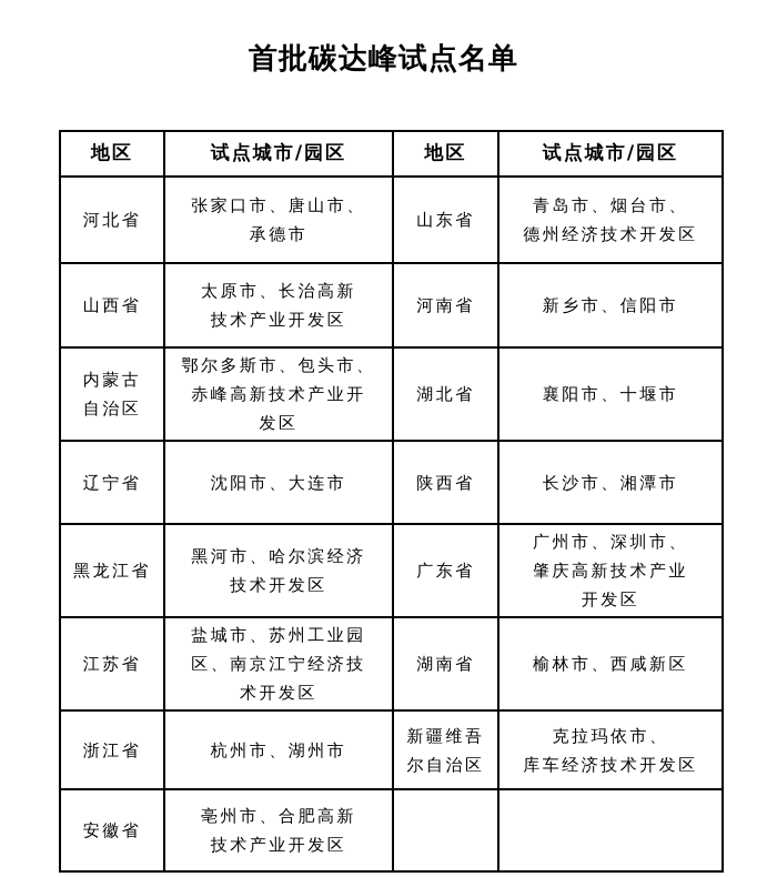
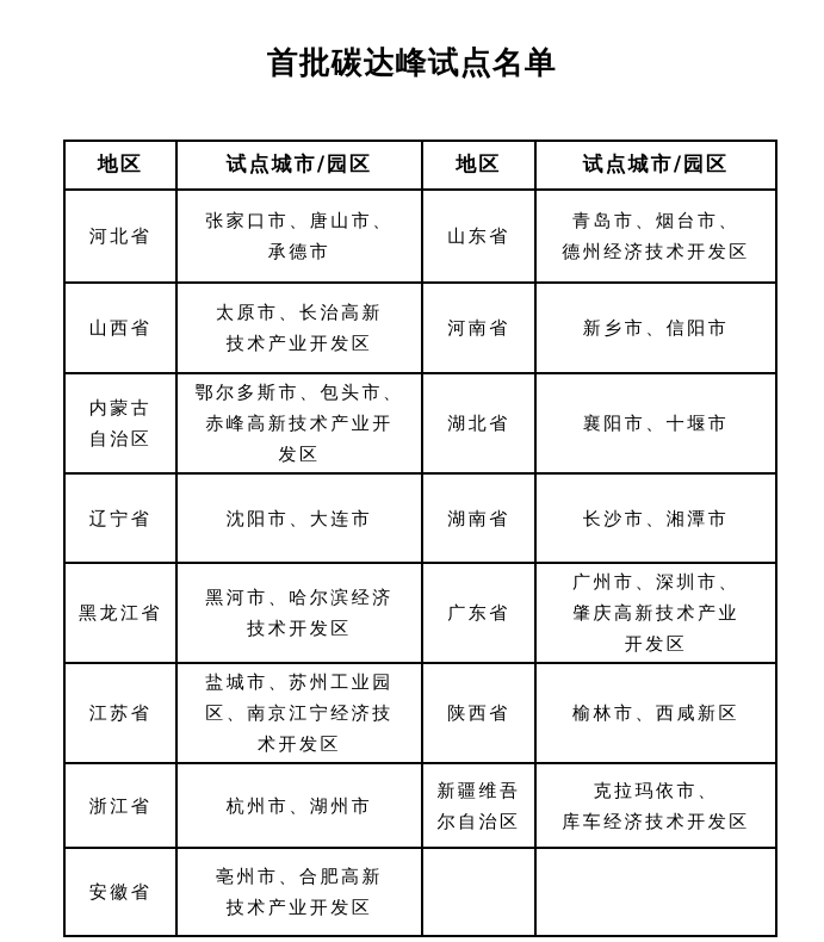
  首批碳达峰试点名单
  地区	试点城市/园区	地区	试点城市/园区
  河北省	张家口市、唐山市、 承德市	山东省	青岛市、烟台市、 德州经济技术开发区
  山西省	太原市、长治高新 技术产业开发区	河南省	新乡市、信阳市
  内蒙古 自治区	鄂尔多斯市、包头市、 赤峰高新技术产业开 发区	湖北省	襄阳市、十堰市
- 辽宁省	沈阳市、大连市	陕西省	长沙市、湘潭市
+ 辽宁省	沈阳市、大连市	湖南省	长沙市、湘潭市
  黑龙江省	黑河市、哈尔滨经济 技术开发区	广东省	广州市、深圳市、 肇庆高新技术产业 开发区
- 江苏省	盐城市、苏州工业园 区、南京江宁经济技 术开发区	湖南省	榆林市、西咸新区
+ 江苏省	盐城市、苏州工业园 区、南京江宁经济技 术开发区	陕西省	榆林市、西咸新区
  浙江省	杭州市、湖州市	新疆维吾 尔自治区	克拉玛依市、 库车经济技术开发区
  安徽省	亳州市、合肥高新 技术产业开发区
